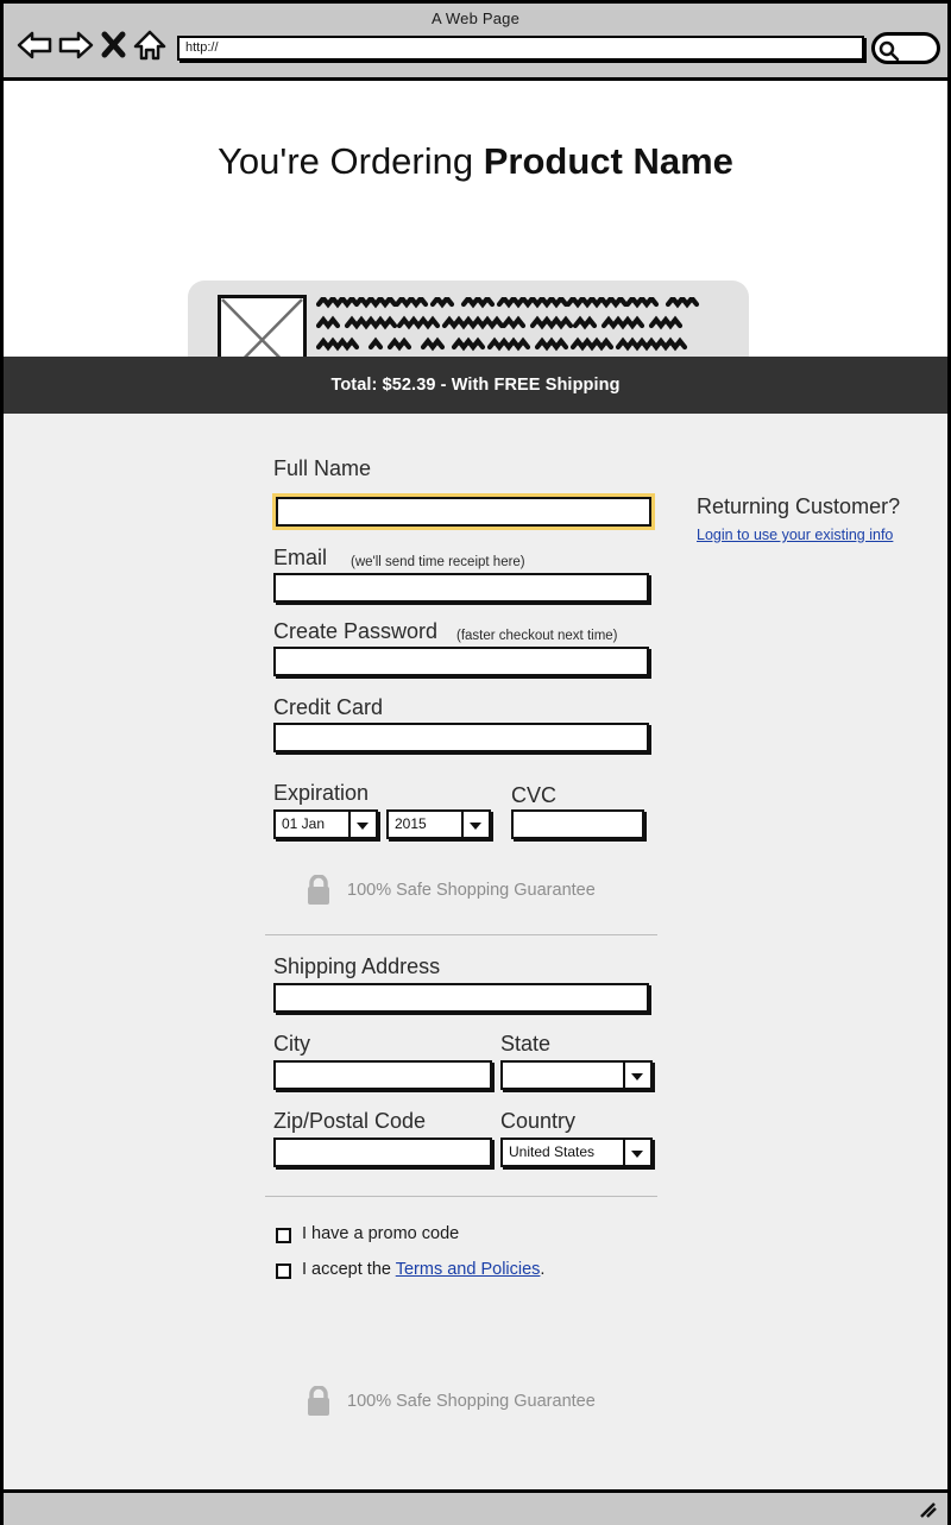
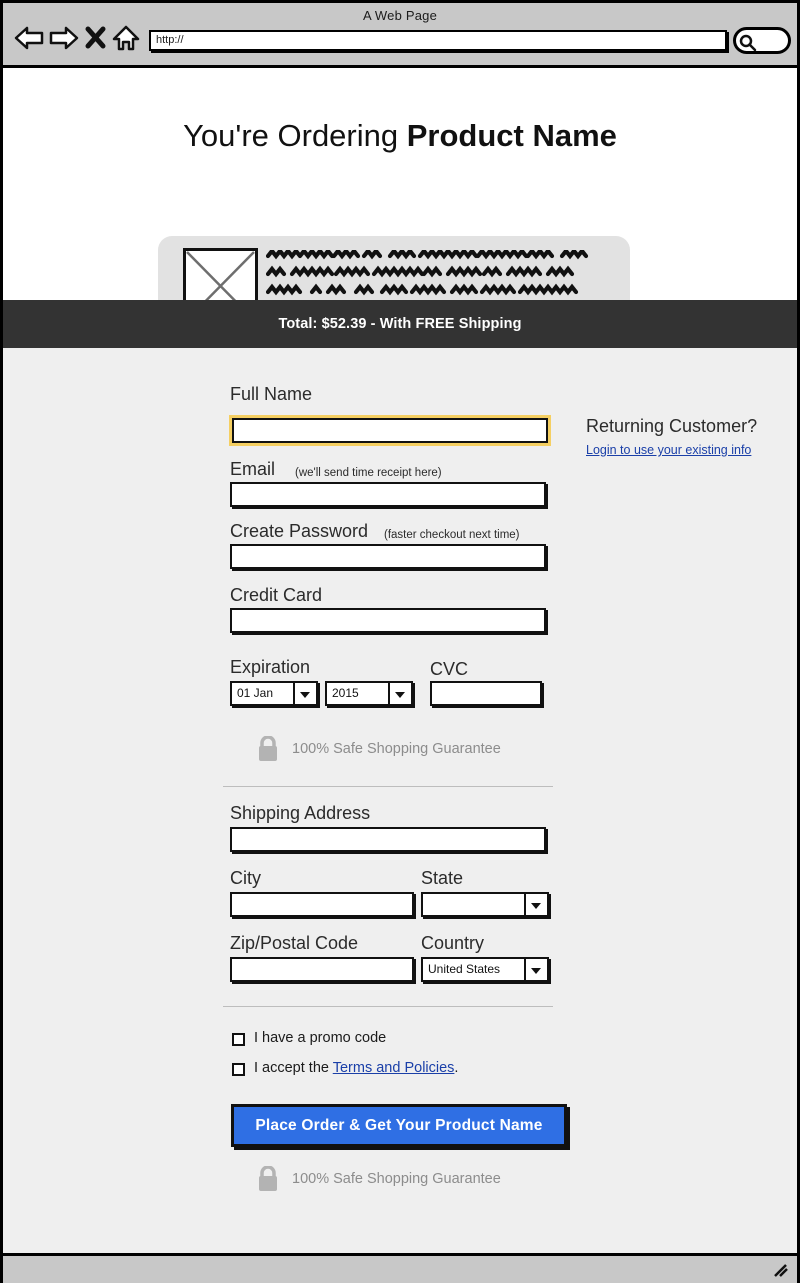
  A Web Page
  http://
  You're Ordering Product Name
  Total: $52.39 - With FREE Shipping
  Returning Customer?
  Login to use your existing info
  Full Name
  Email
  (we'll send time receipt here)
  Create Password
  (faster checkout next time)
  Credit Card
  Expiration
  01 Jan
  2015
  CVC
  100% Safe Shopping Guarantee
  Shipping Address
  City
  State
  Zip/Postal Code
  Country
  United States
  I have a promo code
  I accept the Terms and Policies.
  100% Safe Shopping Guarantee
+ Place Order & Get Your Product Name
